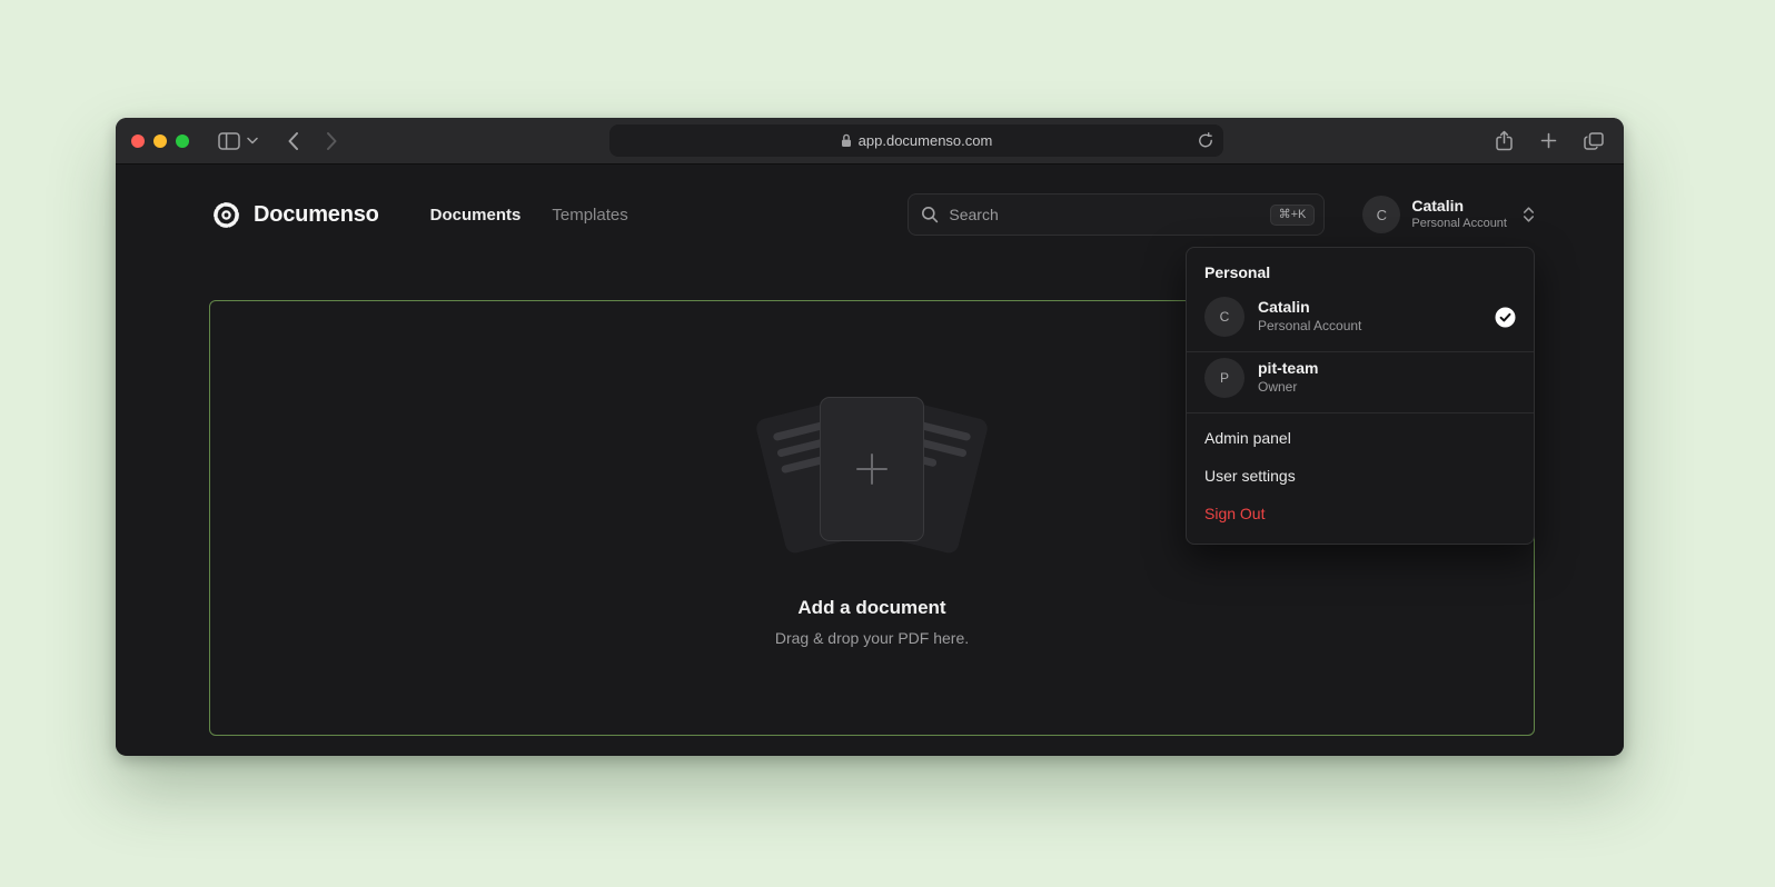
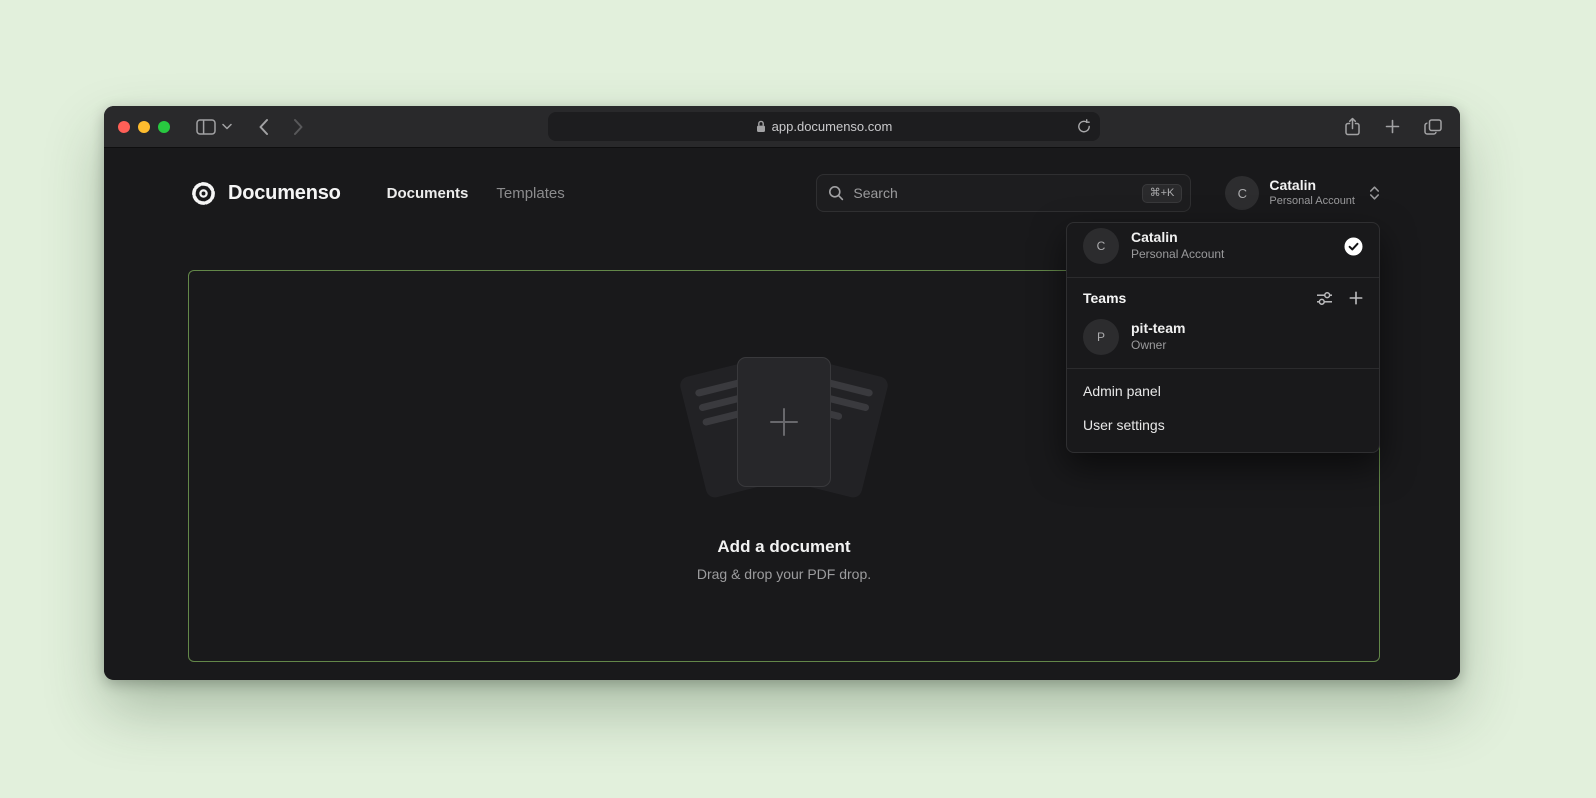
  app.documenso.com
  Documenso
  Documents
  Templates
  Search
  ⌘+K
  C
  Catalin
  Personal Account
- Personal
  C
  Catalin
  Personal Account
+ Teams
  P
  pit-team
  Owner
  Admin panel
  User settings
- Sign Out
  Add a document
- Drag & drop your PDF here.
+ Drag & drop your PDF drop.
